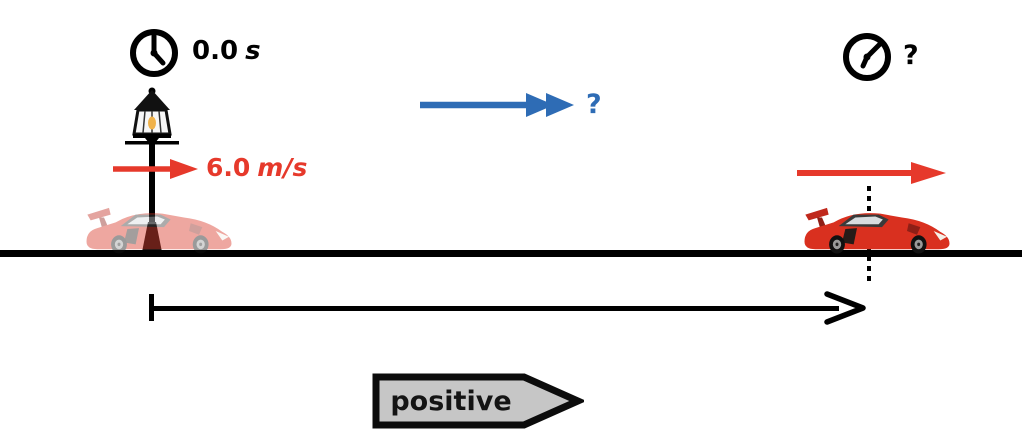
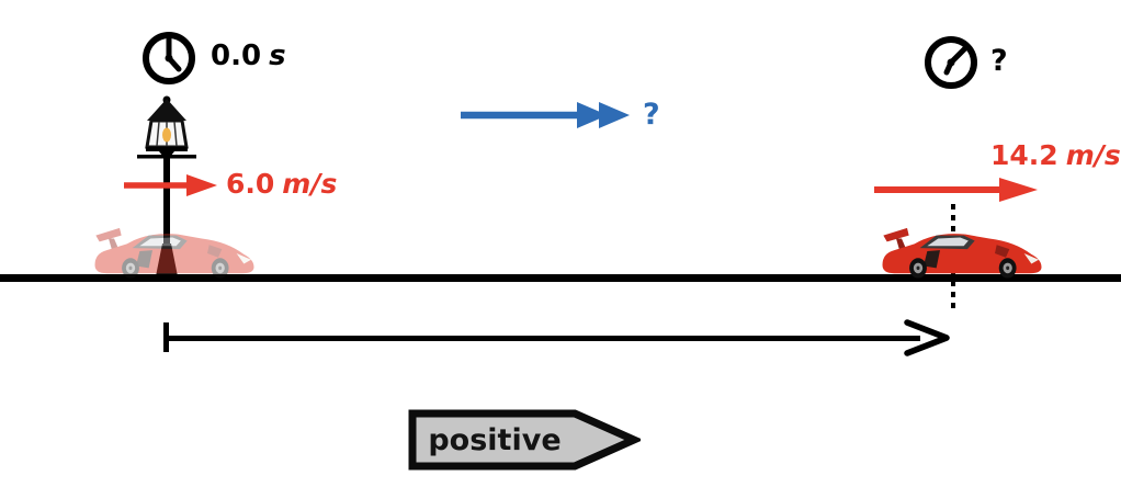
  0.0 s
  ?
  6.0 m/s
  ?
+ 14.2 m/s
  positive
